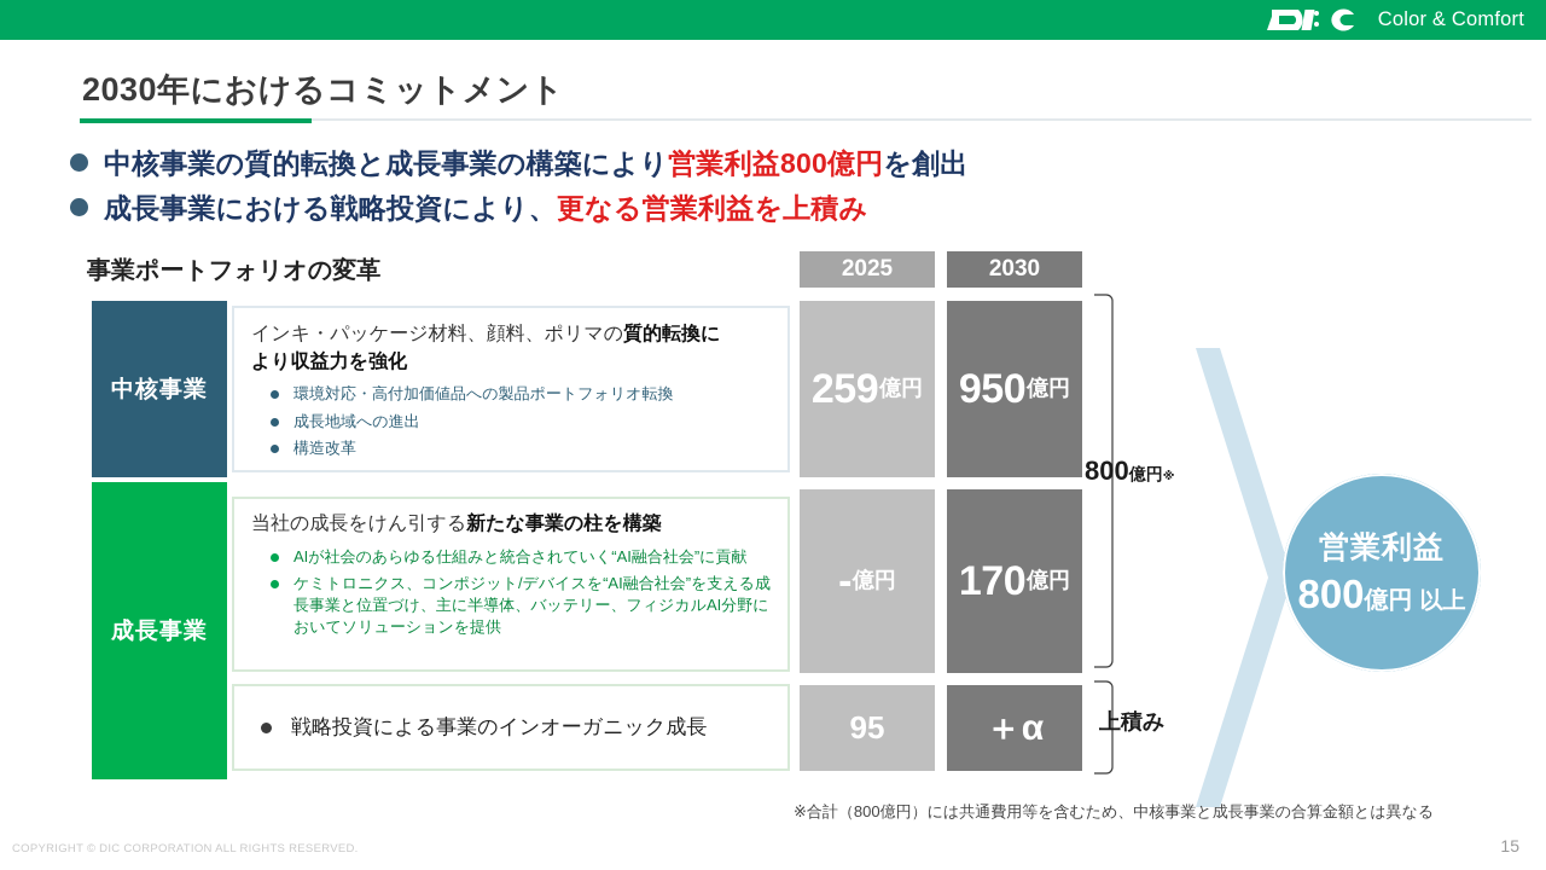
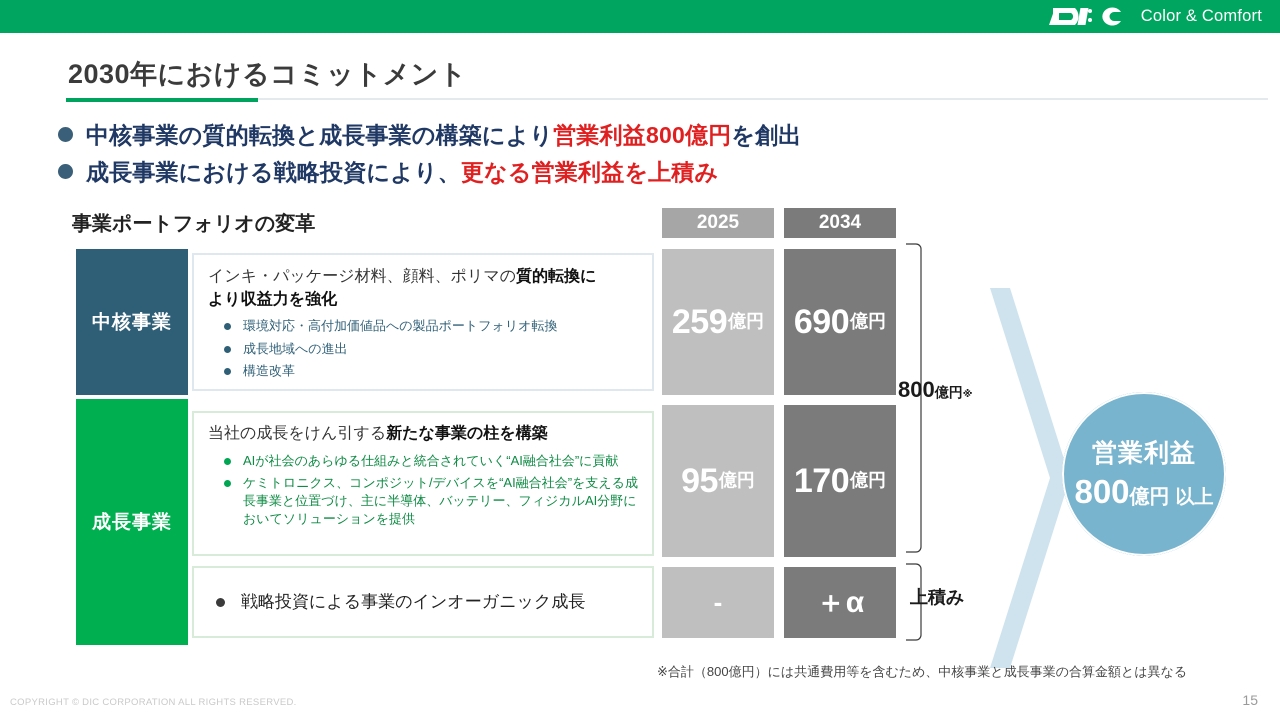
  Color & Comfort
  2030年におけるコミットメント
  中核事業の質的転換と成長事業の構築により営業利益800億円を創出
  成長事業における戦略投資により、更なる営業利益を上積み
  事業ポートフォリオの変革
  2025
- 2030
+ 2034
  中核事業
  成長事業
  インキ・パッケージ材料、顔料、ポリマの質的転換に
  より収益力を強化
  環境対応・高付加価値品への製品ポートフォリオ転換
  成長地域への進出
  構造改革
  当社の成長をけん引する新たな事業の柱を構築
  AIが社会のあらゆる仕組みと統合されていく“AI融合社会”に貢献
  ケミトロニクス、コンポジット/デバイスを“AI融合社会”を支える成長事業と位置づけ、主に半導体、バッテリー、フィジカルAI分野においてソリューションを提供
  戦略投資による事業のインオーガニック成長
  259
  億円
- 950
+ 690
  億円
- -
+ 95
  億円
  170
  億円
- 95
+ -
  ＋α
  800
  億円
  ※
  上積み
  営業利益
  800
  億円
  以上
  ※合計（800億円）には共通費用等を含むため、中核事業と成長事業の合算金額とは異なる
  COPYRIGHT © DIC CORPORATION ALL RIGHTS RESERVED.
  15
